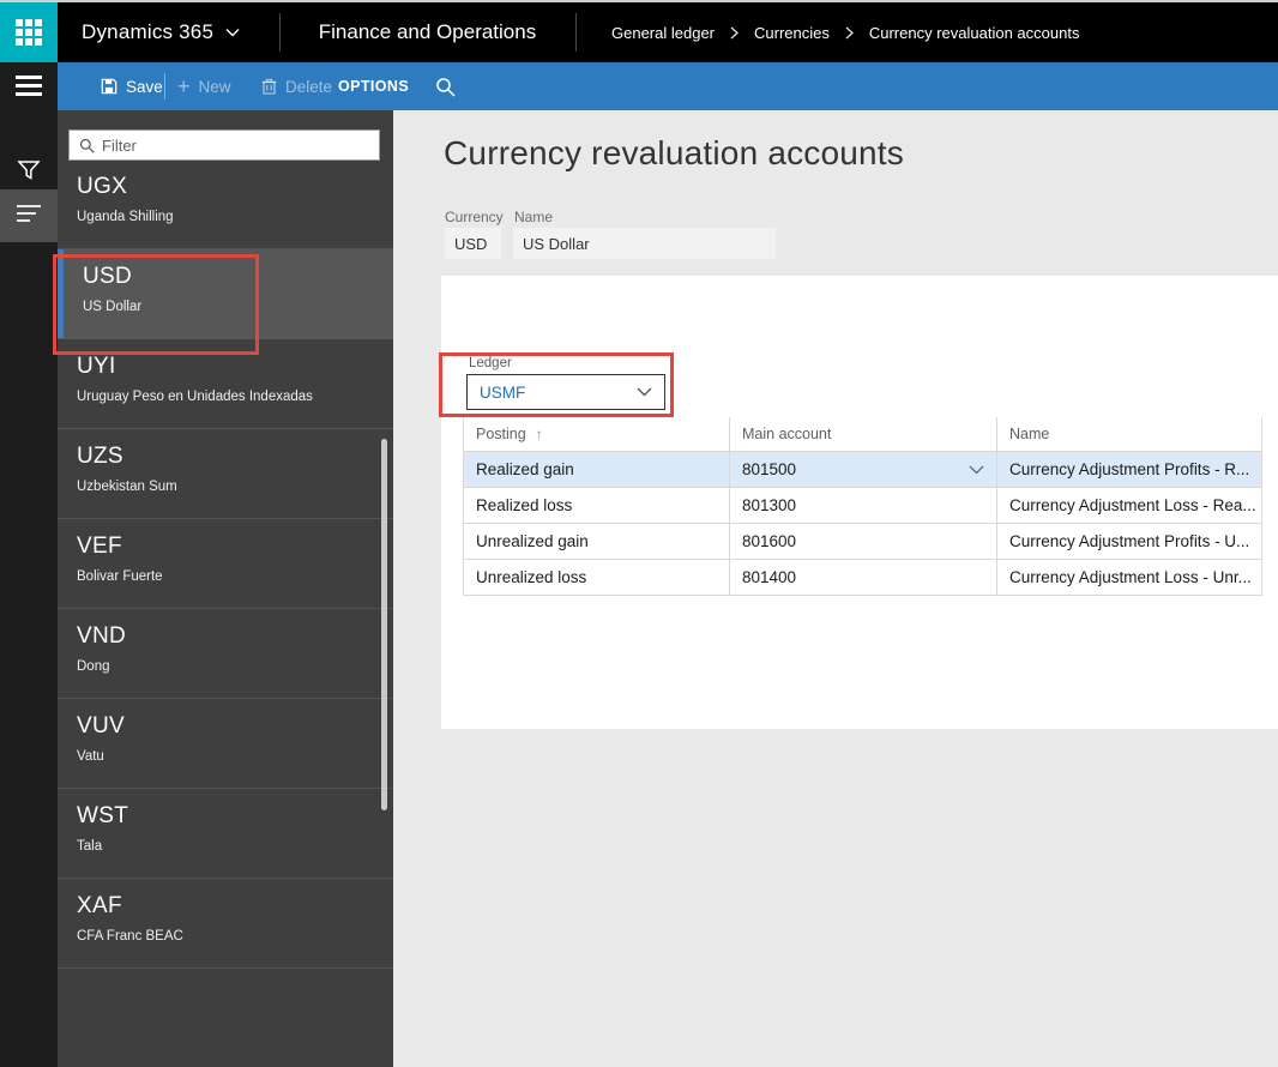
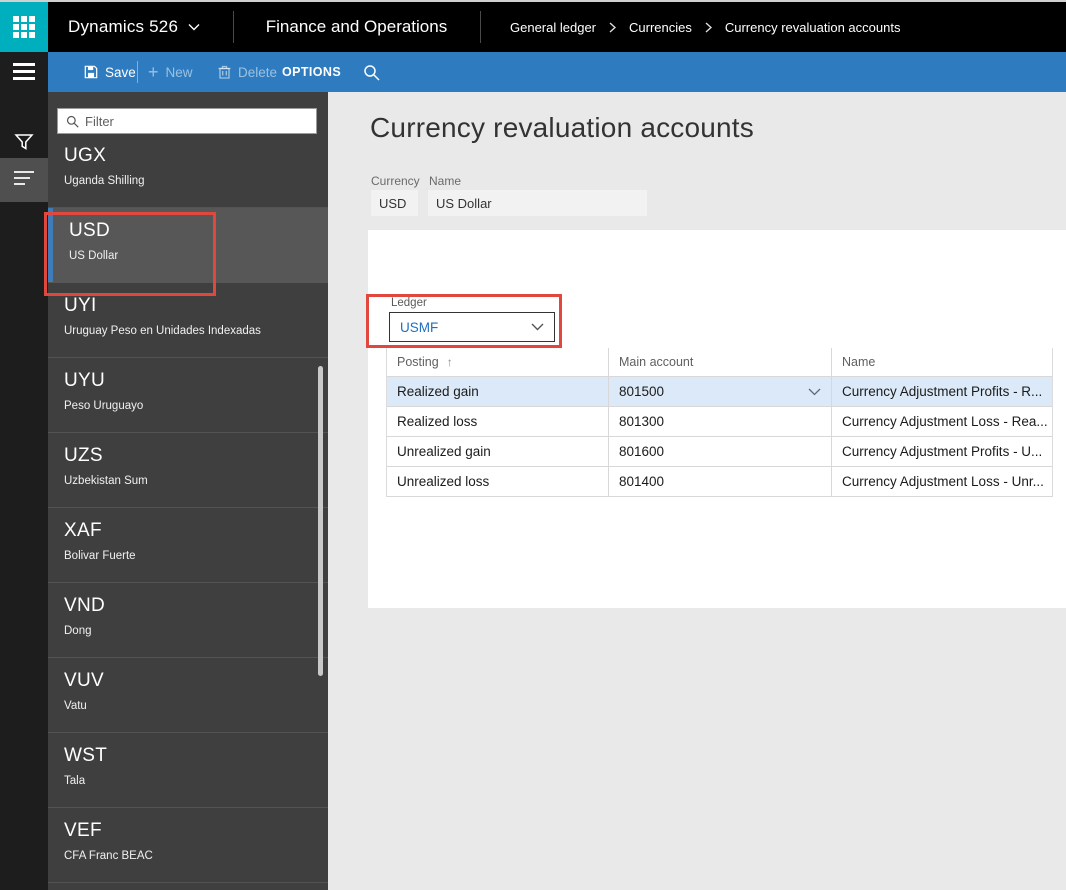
- Dynamics 365
+ Dynamics 526
  Finance and Operations
  General ledger
  Currencies
  Currency revaluation accounts
  Save
  +
  New
  Delete
  OPTIONS
  Filter
  UGX
  Uganda Shilling
  USD
  US Dollar
  UYI
  Uruguay Peso en Unidades Indexadas
+ UYU
+ Peso Uruguayo
  UZS
  Uzbekistan Sum
- VEF
+ XAF
  Bolivar Fuerte
  VND
  Dong
  VUV
  Vatu
  WST
  Tala
- XAF
+ VEF
  CFA Franc BEAC
  Currency revaluation accounts
  Currency
  Name
  USD
  US Dollar
  Ledger
  USMF
  Posting
  ↑
  Main account
  Name
  Realized gain
  801500
  Currency Adjustment Profits - R...
  Realized loss
  801300
  Currency Adjustment Loss - Rea...
  Unrealized gain
  801600
  Currency Adjustment Profits - U...
  Unrealized loss
  801400
  Currency Adjustment Loss - Unr...
